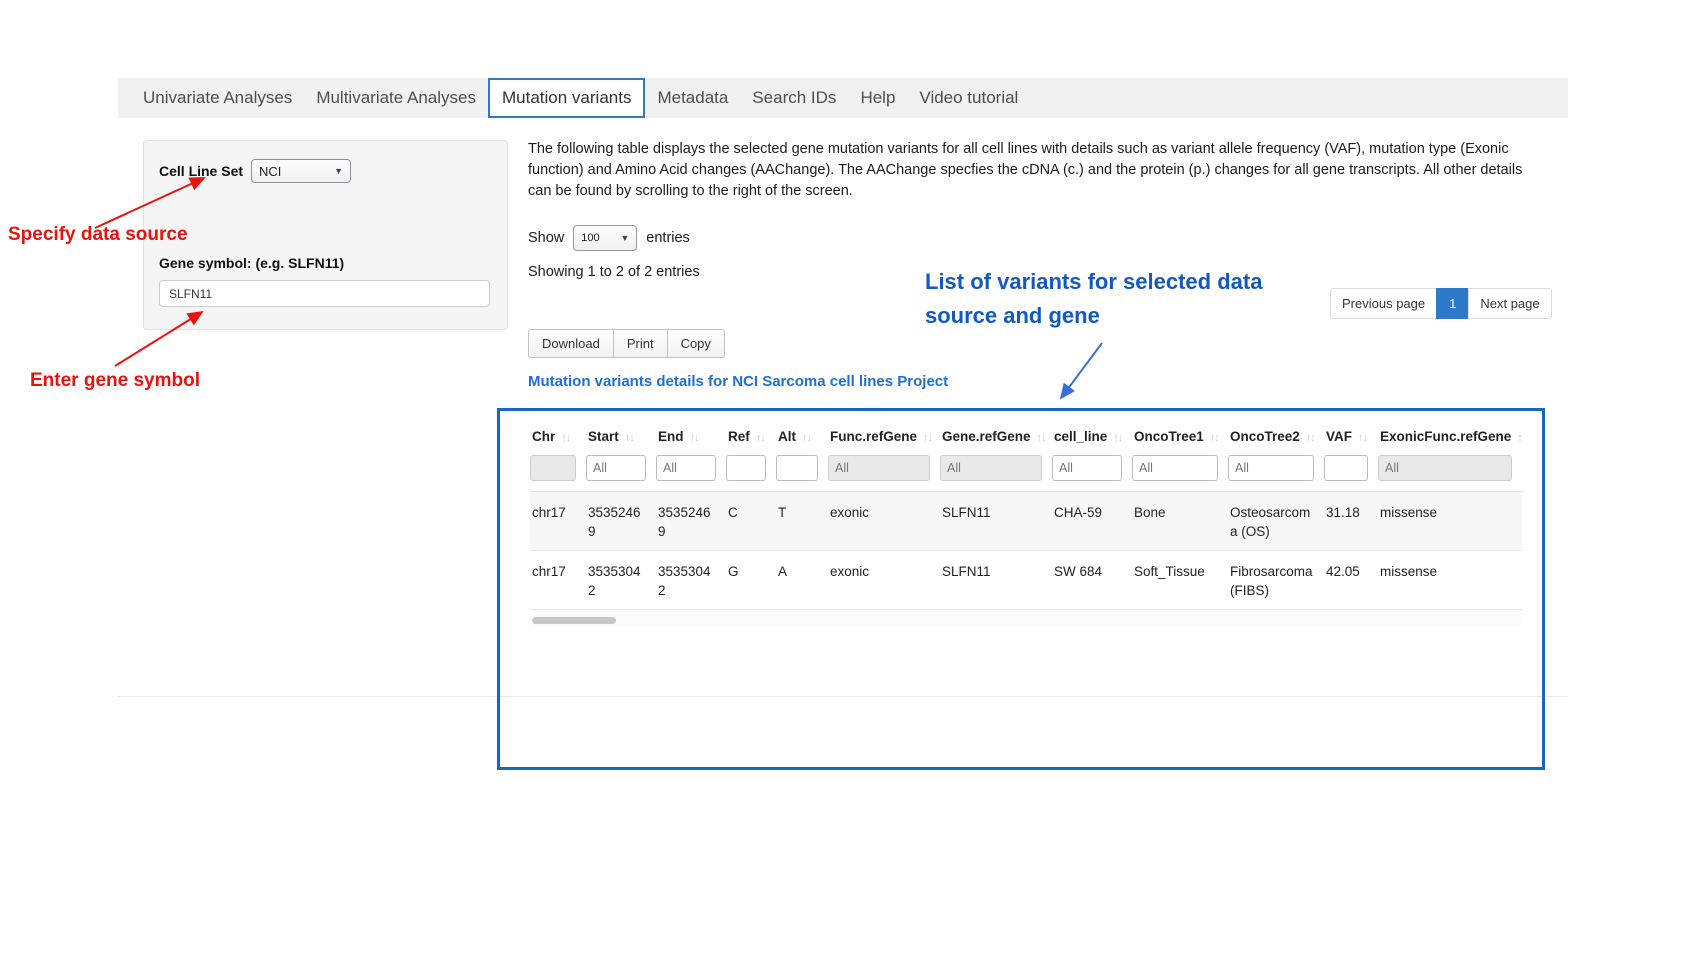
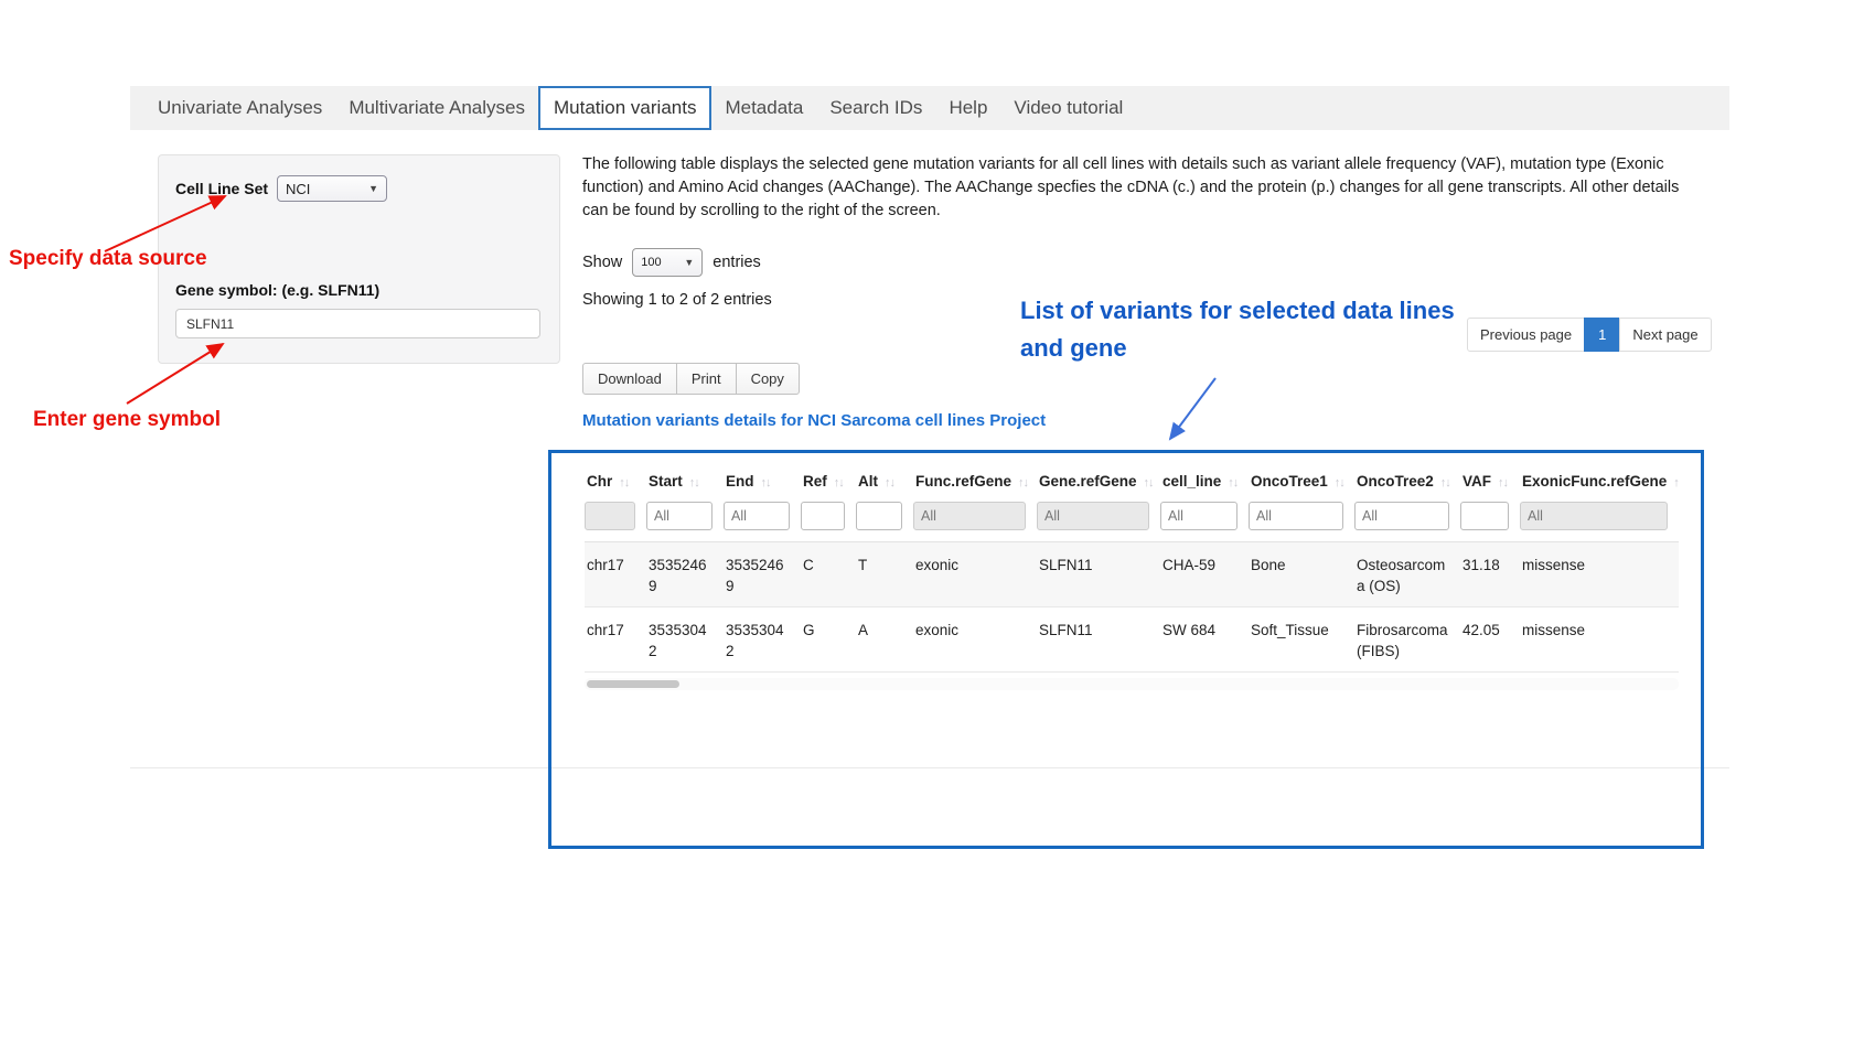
  Univariate Analyses
  Multivariate Analyses
  Mutation variants
  Metadata
  Search IDs
  Help
  Video tutorial
  Cell Line Set
  NCI
  ▼
  Gene symbol: (e.g. SLFN11)
  SLFN11
  Specify data source
  Enter gene symbol
- List of variants for selected data source and gene
+ List of variants for selected data lines and gene
  The following table displays the selected gene mutation variants for all cell lines with details such as variant allele frequency (VAF), mutation type (Exonic function) and Amino Acid changes (AAChange). The AAChange specfies the cDNA (c.) and the protein (p.) changes for all gene transcripts. All other details can be found by scrolling to the right of the screen.
  Show
  100
  ▼
  entries
  Showing 1 to 2 of 2 entries
  Download
  Print
  Copy
  Mutation variants details for NCI Sarcoma cell lines Project
  Previous page
  1
  Next page
  Chr ↑↓	Start ↑↓	End ↑↓	Ref ↑↓	Alt ↑↓	Func.refGene ↑↓	Gene.refGene ↑↓	cell_line ↑↓	OncoTree1 ↑↓	OncoTree2 ↑↓	VAF ↑↓	ExonicFunc.refGene ↑
  	All	All			All	All	All	All	All		All
  chr17	35352469	35352469	C	T	exonic	SLFN11	CHA-59	Bone	Osteosarcoma (OS)	31.18	missense
  chr17	35353042	35353042	G	A	exonic	SLFN11	SW 684	Soft_Tissue	Fibrosarcoma (FIBS)	42.05	missense
